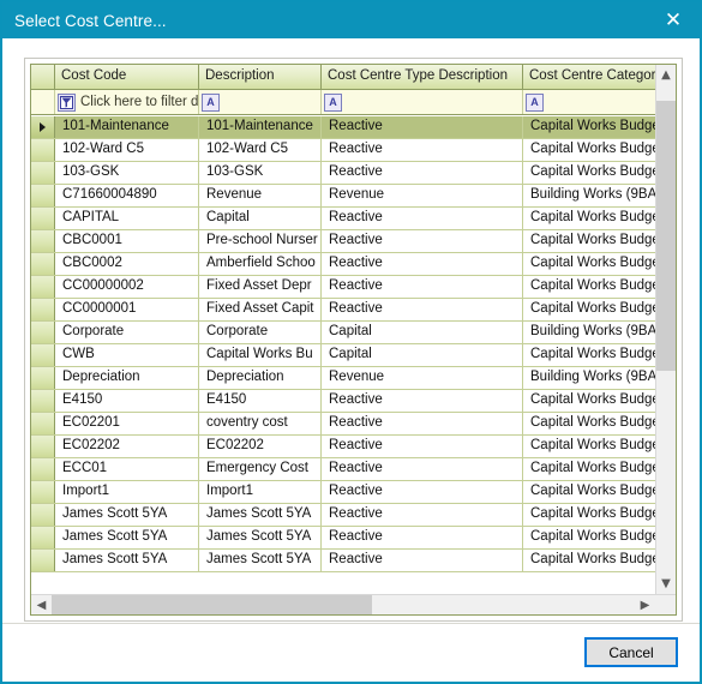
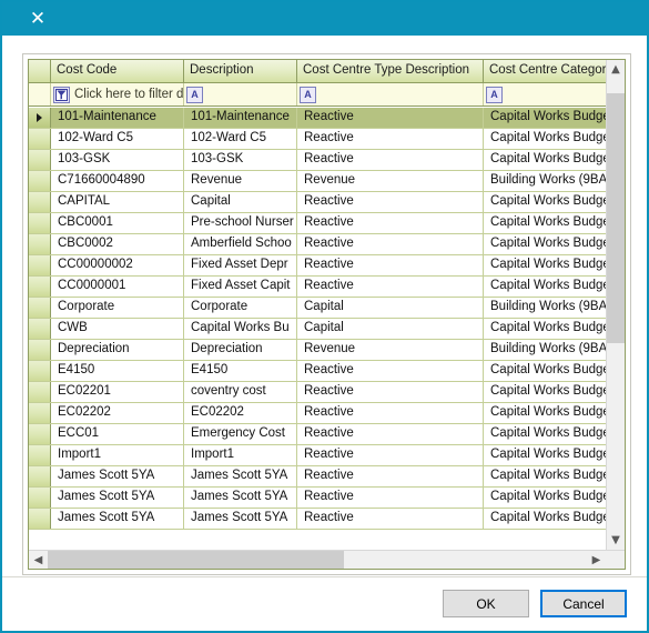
- Select Cost Centre...
  ✕
  Cost Code
  Description
  Cost Centre Type Description
  Cost Centre Categor
  Click here to filter d
  A
  A
  A
  101-Maintenance
  101-Maintenance
  Reactive
  Capital Works Budg
  102-Ward C5
  102-Ward C5
  Reactive
  Capital Works Budg
  103-GSK
  103-GSK
  Reactive
  Capital Works Budg
  C71660004890
  Revenue
  Revenue
  Building Works (9BA
  CAPITAL
  Capital
  Reactive
  Capital Works Budg
  CBC0001
  Pre-school Nurser
  Reactive
  Capital Works Budg
  CBC0002
  Amberfield Schoo
  Reactive
  Capital Works Budg
  CC00000002
  Fixed Asset Depr
  Reactive
  Capital Works Budg
  CC0000001
  Fixed Asset Capit
  Reactive
  Capital Works Budg
  Corporate
  Corporate
  Capital
  Building Works (9BA
  CWB
  Capital Works Bu
  Capital
  Capital Works Budg
  Depreciation
  Depreciation
  Revenue
  Building Works (9BA
  E4150
  E4150
  Reactive
  Capital Works Budg
  EC02201
  coventry cost
  Reactive
  Capital Works Budg
  EC02202
  EC02202
  Reactive
  Capital Works Budg
  ECC01
  Emergency Cost
  Reactive
  Capital Works Budg
  Import1
  Import1
  Reactive
  Capital Works Budg
  James Scott 5YA
  James Scott 5YA
  Reactive
  Capital Works Budg
  James Scott 5YA
  James Scott 5YA
  Reactive
  Capital Works Budg
  James Scott 5YA
  James Scott 5YA
  Reactive
  Capital Works Budg
  ▲
  ▼
  ◀
  ▶
+ OK
  Cancel
